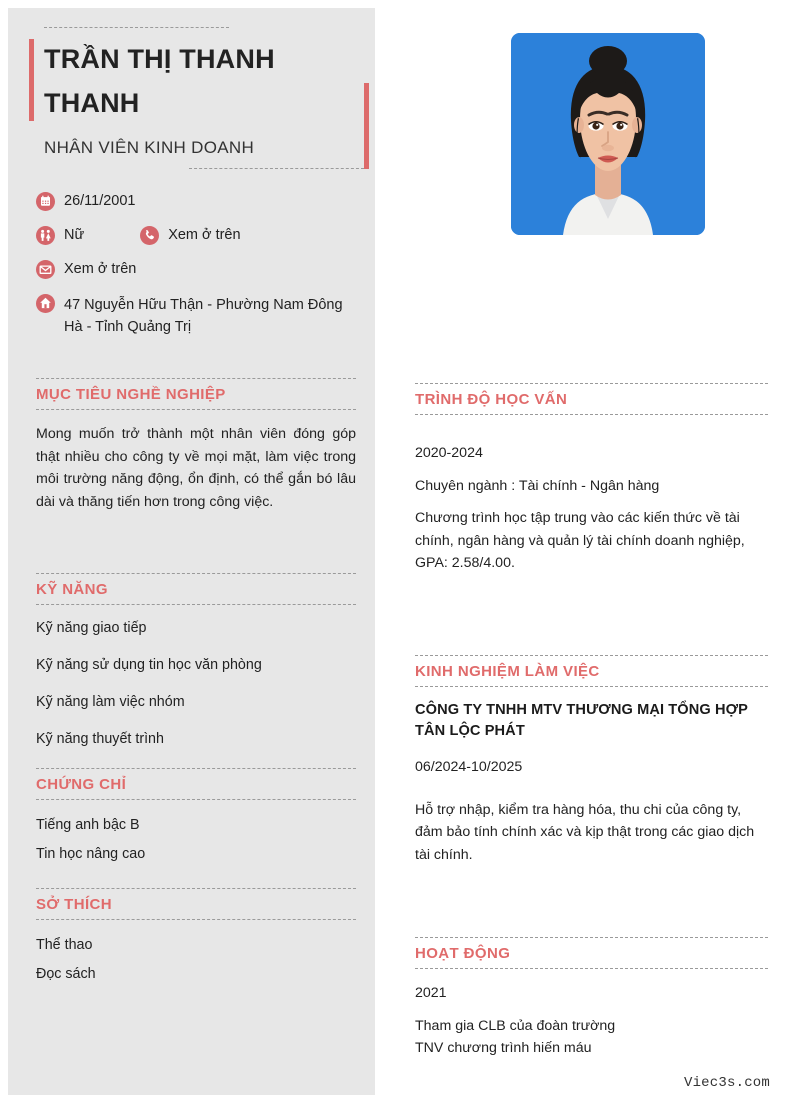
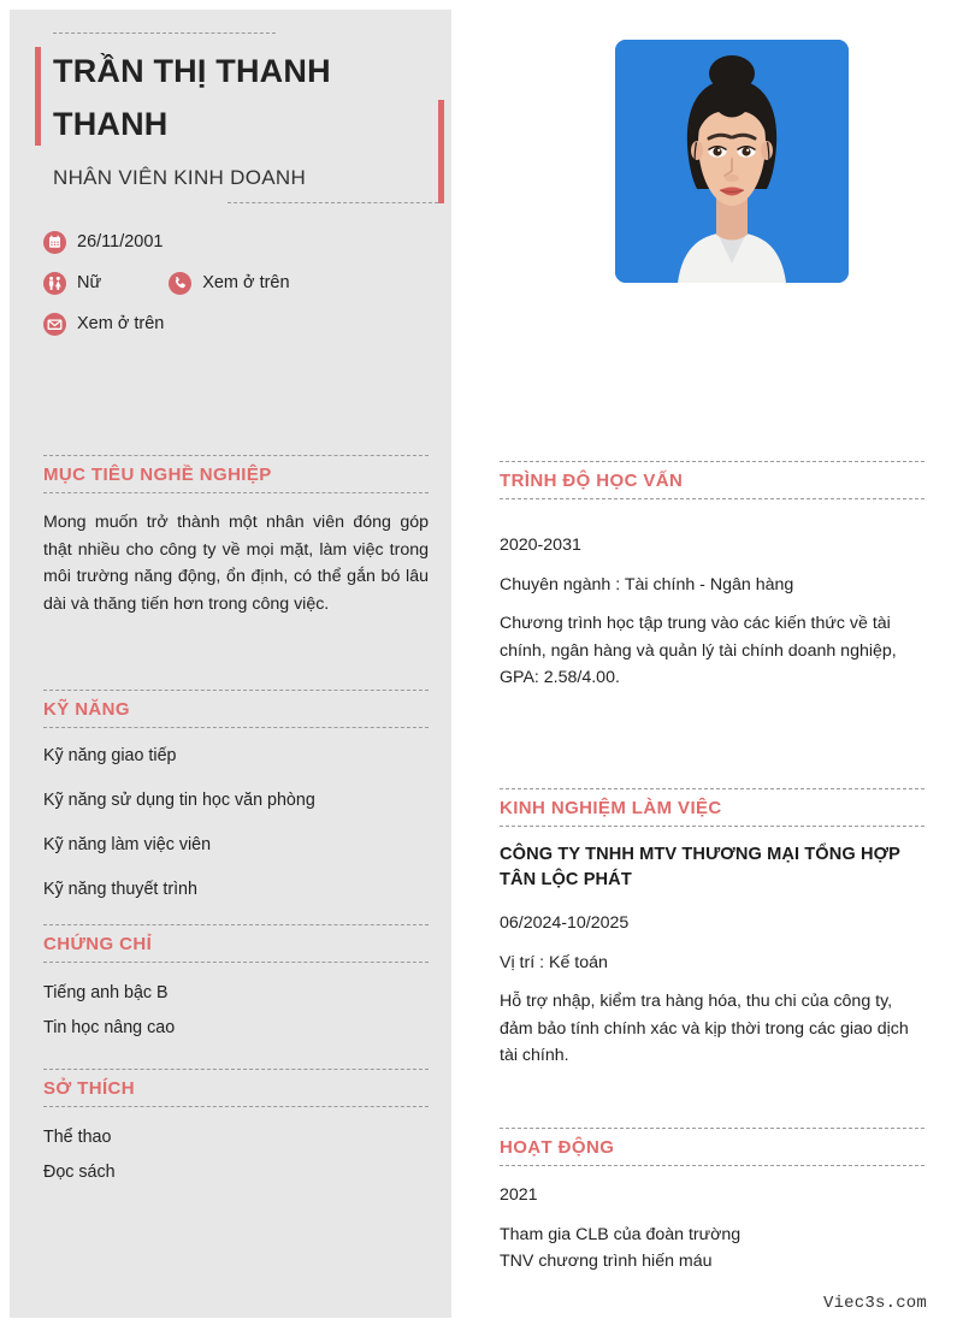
  TRẦN THỊ THANH THANH
  NHÂN VIÊN KINH DOANH
  26/11/2001
  Nữ
  Xem ở trên
  Xem ở trên
- 47 Nguyễn Hữu Thận - Phường Nam Đông Hà - Tỉnh Quảng Trị
  MỤC TIÊU NGHỀ NGHIỆP
  Mong muốn trở thành một nhân viên đóng góp thật nhiều cho công ty về mọi mặt, làm việc trong môi trường năng động, ổn định, có thể gắn bó lâu dài và thăng tiến hơn trong công việc.
  KỸ NĂNG
  Kỹ năng giao tiếp
  Kỹ năng sử dụng tin học văn phòng
- Kỹ năng làm việc nhóm
+ Kỹ năng làm việc viên
  Kỹ năng thuyết trình
  CHỨNG CHỈ
  Tiếng anh bậc B
  Tin học nâng cao
  SỞ THÍCH
  Thể thao
  Đọc sách
  TRÌNH ĐỘ HỌC VẤN
- 2020-2024
+ 2020-2031
  Chuyên ngành : Tài chính - Ngân hàng
  Chương trình học tập trung vào các kiến thức về tài chính, ngân hàng và quản lý tài chính doanh nghiệp, GPA: 2.58/4.00.
  KINH NGHIỆM LÀM VIỆC
  CÔNG TY TNHH MTV THƯƠNG MẠI TỔNG HỢP TÂN LỘC PHÁT
  06/2024-10/2025
+ Vị trí : Kế toán
- Hỗ trợ nhập, kiểm tra hàng hóa, thu chi của công ty, đảm bảo tính chính xác và kịp thật trong các giao dịch tài chính.
+ Hỗ trợ nhập, kiểm tra hàng hóa, thu chi của công ty, đảm bảo tính chính xác và kịp thời trong các giao dịch tài chính.
  HOẠT ĐỘNG
  2021
  Tham gia CLB của đoàn trường
  TNV chương trình hiến máu
  Viec3s.com
